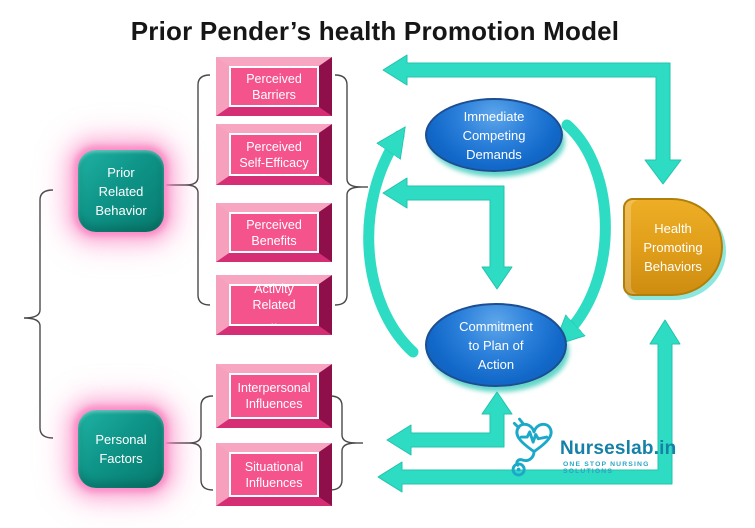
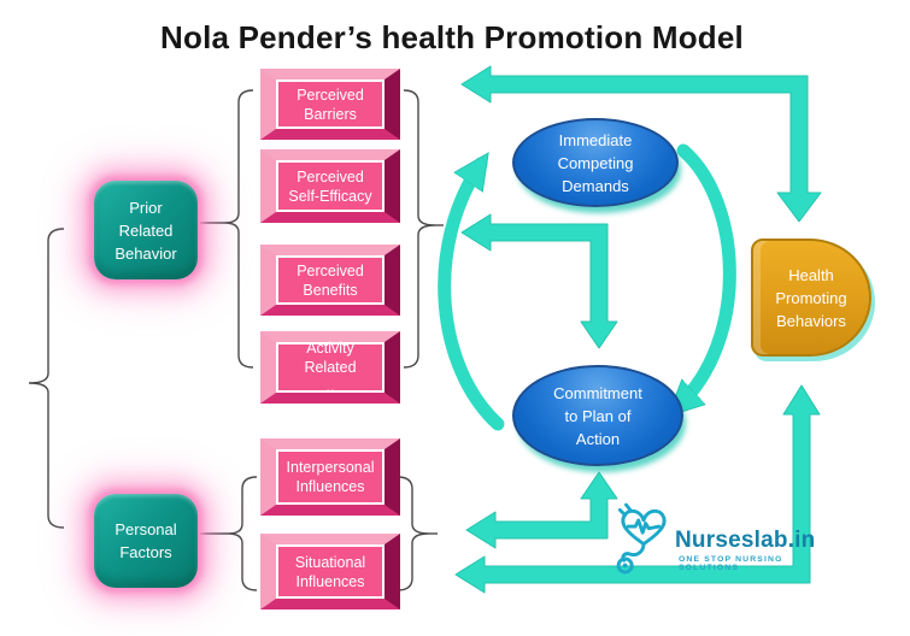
- Prior Pender’s health Promotion Model
+ Nola Pender’s health Promotion Model
  Prior
  Related
  Behavior
  Personal
  Factors
  Perceived
  Barriers
  Perceived
  Self-Efficacy
  Perceived
  Benefits
  Activity
  Related
  ..
  Interpersonal
  Influences
  Situational
  Influences
  Immediate
  Competing
  Demands
  Commitment
  to Plan of
  Action
  Health
  Promoting
  Behaviors
  Nurseslab.in
